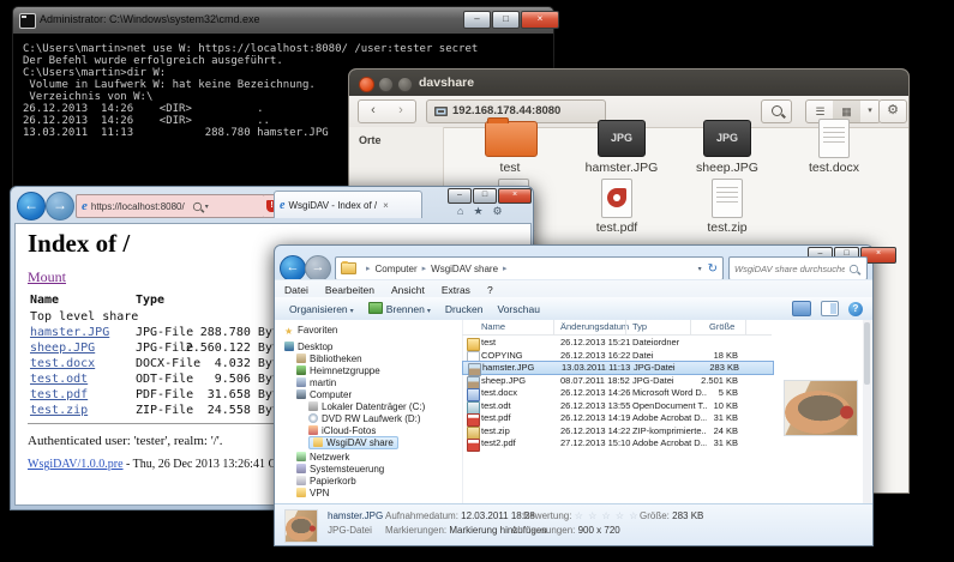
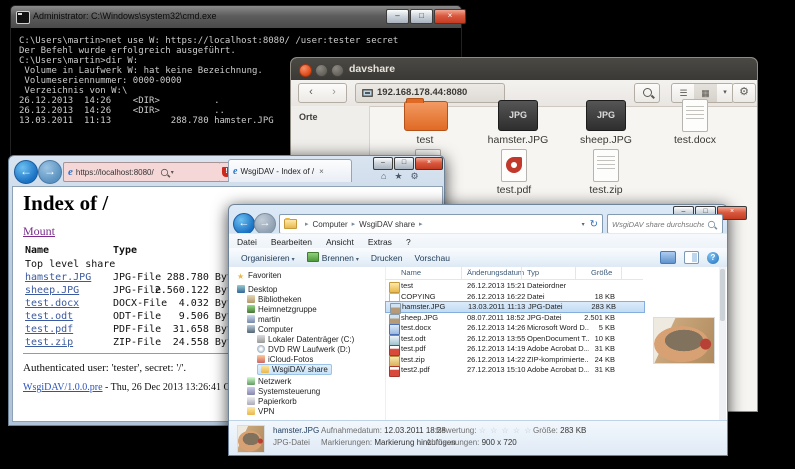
  Administrator: C:\Windows\system32\cmd.exe
  –
  □
  ×
  C:\Users\martin>net use W: https://localhost:8080/ /user:tester secret
  Der Befehl wurde erfolgreich ausgeführt.
  C:\Users\martin>dir W:
  Volume in Laufwerk W: hat keine Bezeichnung.
+ Volumeseriennummer: 0000-0000
  Verzeichnis von W:\
  26.12.2013 14:26 <DIR> .
  26.12.2013 14:26 <DIR> ..
  13.03.2011 11:13 288.780 hamster.JPG
  davshare
  ‹
  ›
  192.168.178.44:8080
  ☰
  ▦
  ⚙
  Orte
  test
  JPG
  hamster.JPG
  JPG
  sheep.JPG
  test.docx
  test.pdf
  test.zip
  ←
  →
  e
  https://localhost:8080/
  e
  WsgiDAV - Index of /
  ×
  ⌂★⚙
  Index of /
  Mount
  Name
  Type
  Top level share
  hamster.JPG
  JPG-File
  288.780 By
  sheep.JPG
  JPG-File
  2.560.122 By
  test.docx
  DOCX-File
  4.032 By
  test.odt
  ODT-File
  9.506 By
  test.pdf
  PDF-File
  31.658 By
  test.zip
  ZIP-File
  24.558 By
- Authenticated user: 'tester', realm: '/'.
+ Authenticated user: 'tester', secret: '/'.
  WsgiDAV/1.0.0.pre - Thu, 26 Dec 2013 13:26:41
  ←
  →
  Computer
  WsgiDAV share
  ↻
  WsgiDAV share durchsuche
  Datei
  Bearbeiten
  Ansicht
  Extras
  ?
  Organisieren
  Brennen
  Drucken
  Vorschau
  ?
  ★ Favoriten
  Desktop
  Bibliotheken
  Heimnetzgruppe
  martin
  Computer
  Lokaler Datenträger (C:)
  DVD RW Laufwerk (D:)
  iCloud-Fotos
  WsgiDAV share
  Netzwerk
  Systemsteuerung
  Papierkorb
  VPN
  Name
  Änderungsdatu
  Typ
  Größe
  test
  26.12.2013 15:21
  Dateiordner
  COPYING
  26.12.2013 16:22
  Datei
  18 KB
  hamster.JPG
  13.03.2011 11:13
  JPG-Datei
  283 KB
  sheep.JPG
  08.07.2011 18:52
  JPG-Datei
  2.501 KB
  test.docx
  26.12.2013 14:26
  Microsoft Word D..
  5 KB
  test.odt
  26.12.2013 13:55
  OpenDocument T..
  10 KB
  test.pdf
  26.12.2013 14:19
  Adobe Acrobat D...
  31 KB
  test.zip
  26.12.2013 14:22
  ZIP-komprimierte..
  24 KB
  test2.pdf
  27.12.2013 15:10
  Adobe Acrobat D...
  31 KB
  hamster.JPG
  Aufnahmedatum: 12.03.2011 18:28
  Bewertung: ☆ ☆ ☆ ☆ ☆
  Größe: 283 KB
  JPG-Datei
  Markierungen: Markierung hinzufügen
  Abmessungen: 900 x 720
